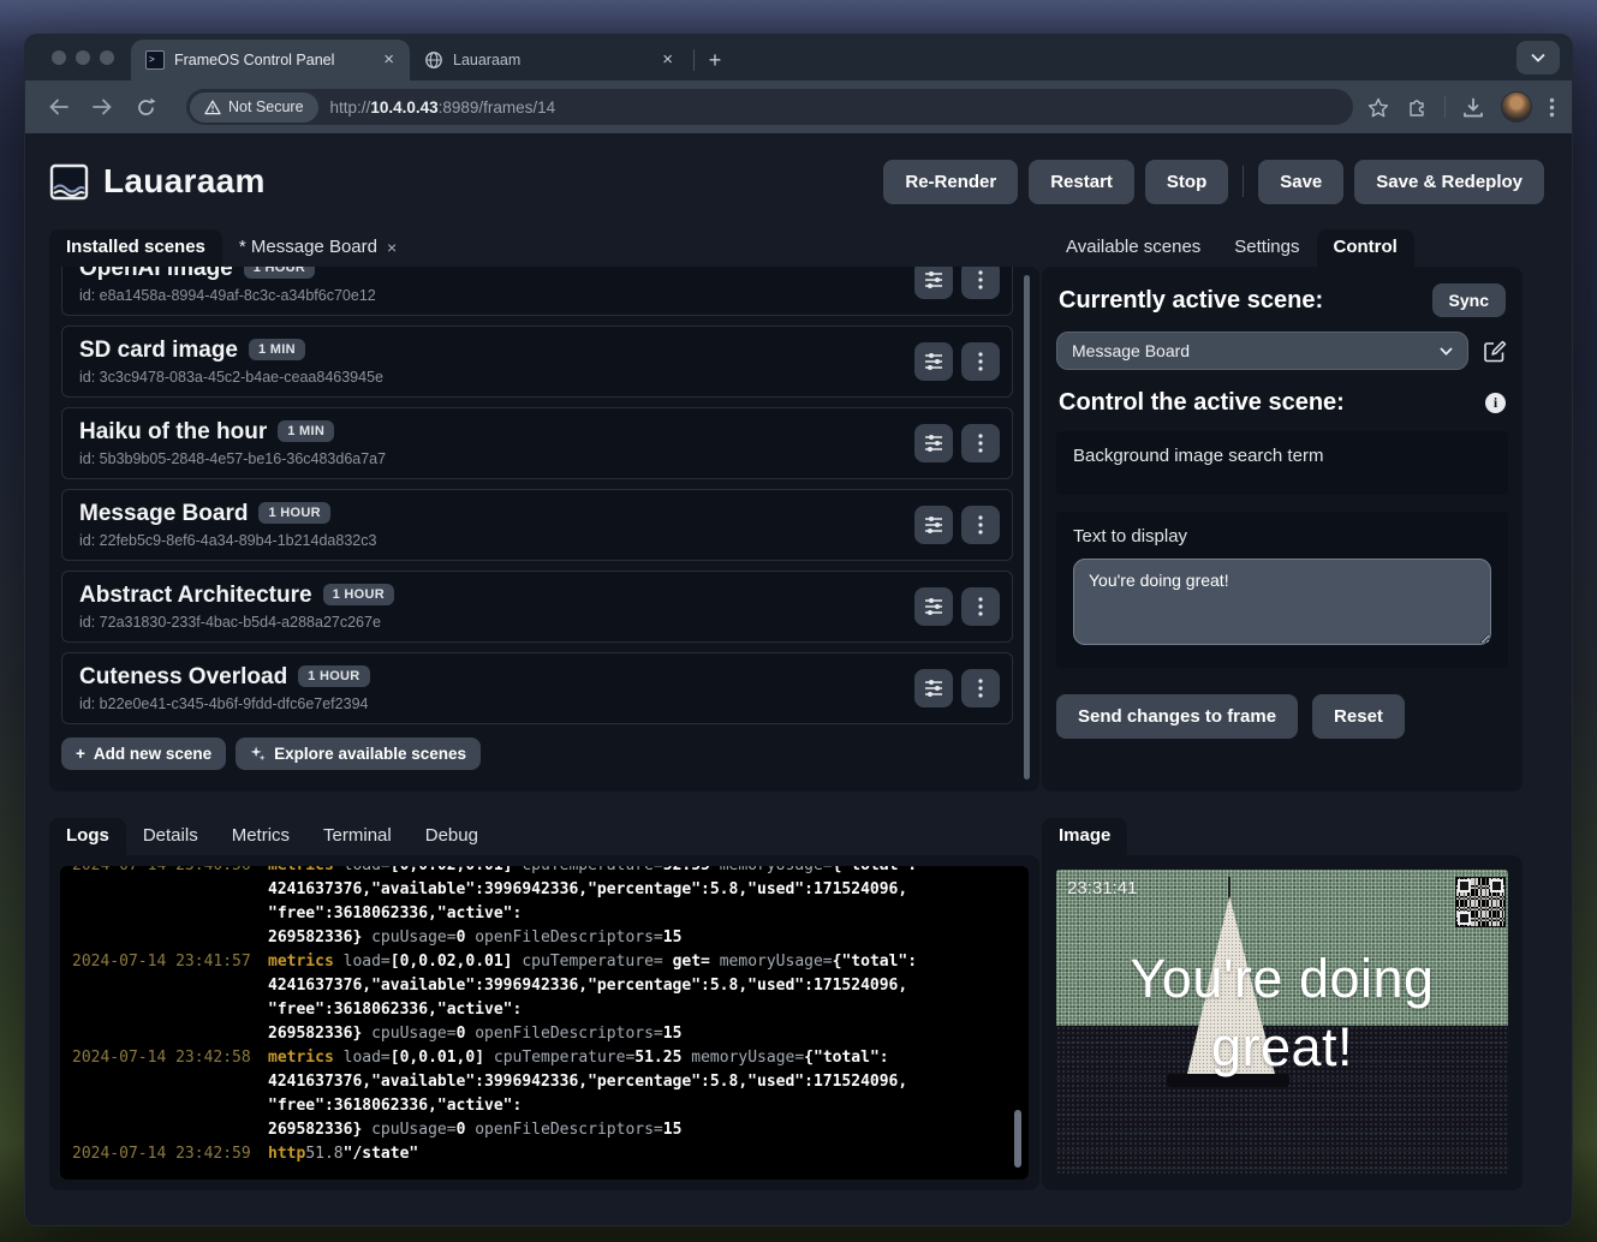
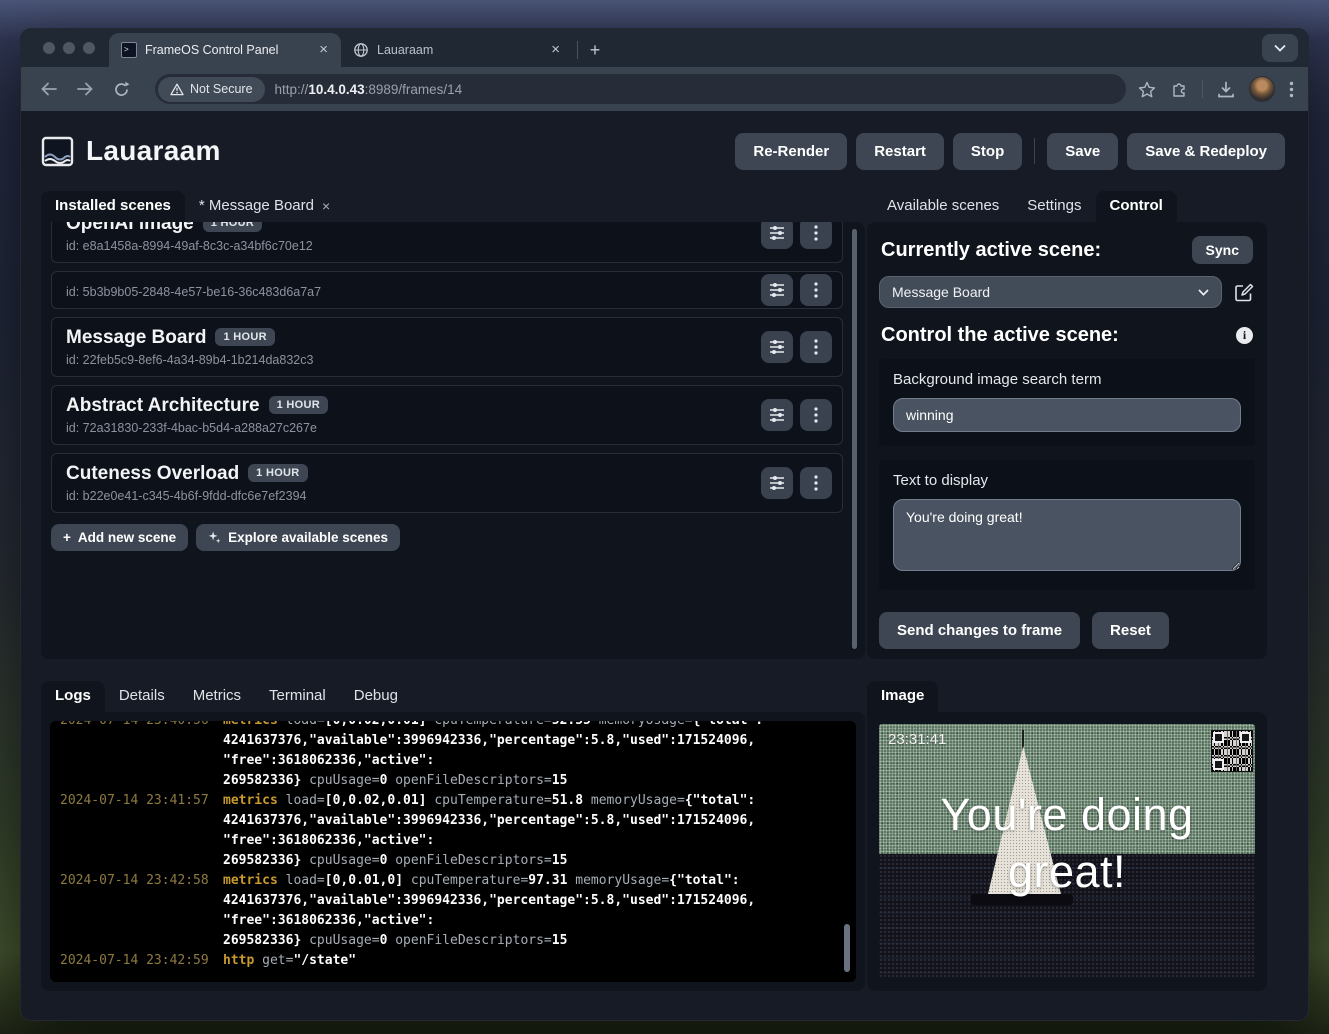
  >
  FrameOS Control Panel
  ×
  Lauaraam
  ×
  +
  Not Secure
  http://10.4.0.43:8989/frames/14
  Lauaraam
  Re-Render
  Restart
  Stop
  Save
  Save & Redeploy
  Installed scenes
  * Message Board
  ×
  OpenAI image 1 HOUR
  id: e8a1458a-8994-49af-8c3c-a34bf6c70e12
- SD card image 1 MIN
- id: 3c3c9478-083a-45c2-b4ae-ceaa8463945e
- Haiku of the hour 1 MIN
  id: 5b3b9b05-2848-4e57-be16-36c483d6a7a7
  Message Board 1 HOUR
  id: 22feb5c9-8ef6-4a34-89b4-1b214da832c3
  Abstract Architecture 1 HOUR
  id: 72a31830-233f-4bac-b5d4-a288a27c267e
  Cuteness Overload 1 HOUR
  id: b22e0e41-c345-4b6f-9fdd-dfc6e7ef2394
  +
  Add new scene
  Explore available scenes
  Available scenes
  Settings
  Control
  Currently active scene:
  Sync
  Message Board
  Control the active scene:
  i
  Background image search term
+ winning
  Text to display
  You're doing great!
  Send changes to frame
  Reset
  Logs
  Details
  Metrics
  Terminal
  Debug
  2024-07-14 23:40:56
  metrics load=[0,0.02,0.01] cpuTemperature=52.55 memoryUsage={"total":
  4241637376,"available":3996942336,"percentage":5.8,"used":171524096,
  "free":3618062336,"active":
  269582336} cpuUsage=0 openFileDescriptors=15
  2024-07-14 23:41:57
- metrics load=[0,0.02,0.01] cpuTemperature= get= memoryUsage={"total":
+ metrics load=[0,0.02,0.01] cpuTemperature=51.8 memoryUsage={"total":
  4241637376,"available":3996942336,"percentage":5.8,"used":171524096,
  "free":3618062336,"active":
  269582336} cpuUsage=0 openFileDescriptors=15
  2024-07-14 23:42:58
- metrics load=[0,0.01,0] cpuTemperature=51.25 memoryUsage={"total":
+ metrics load=[0,0.01,0] cpuTemperature=97.31 memoryUsage={"total":
  4241637376,"available":3996942336,"percentage":5.8,"used":171524096,
  "free":3618062336,"active":
  269582336} cpuUsage=0 openFileDescriptors=15
  2024-07-14 23:42:59
- http51.8"/state"
+ http get="/state"
  Image
  23:31:41
  You're doing great!
